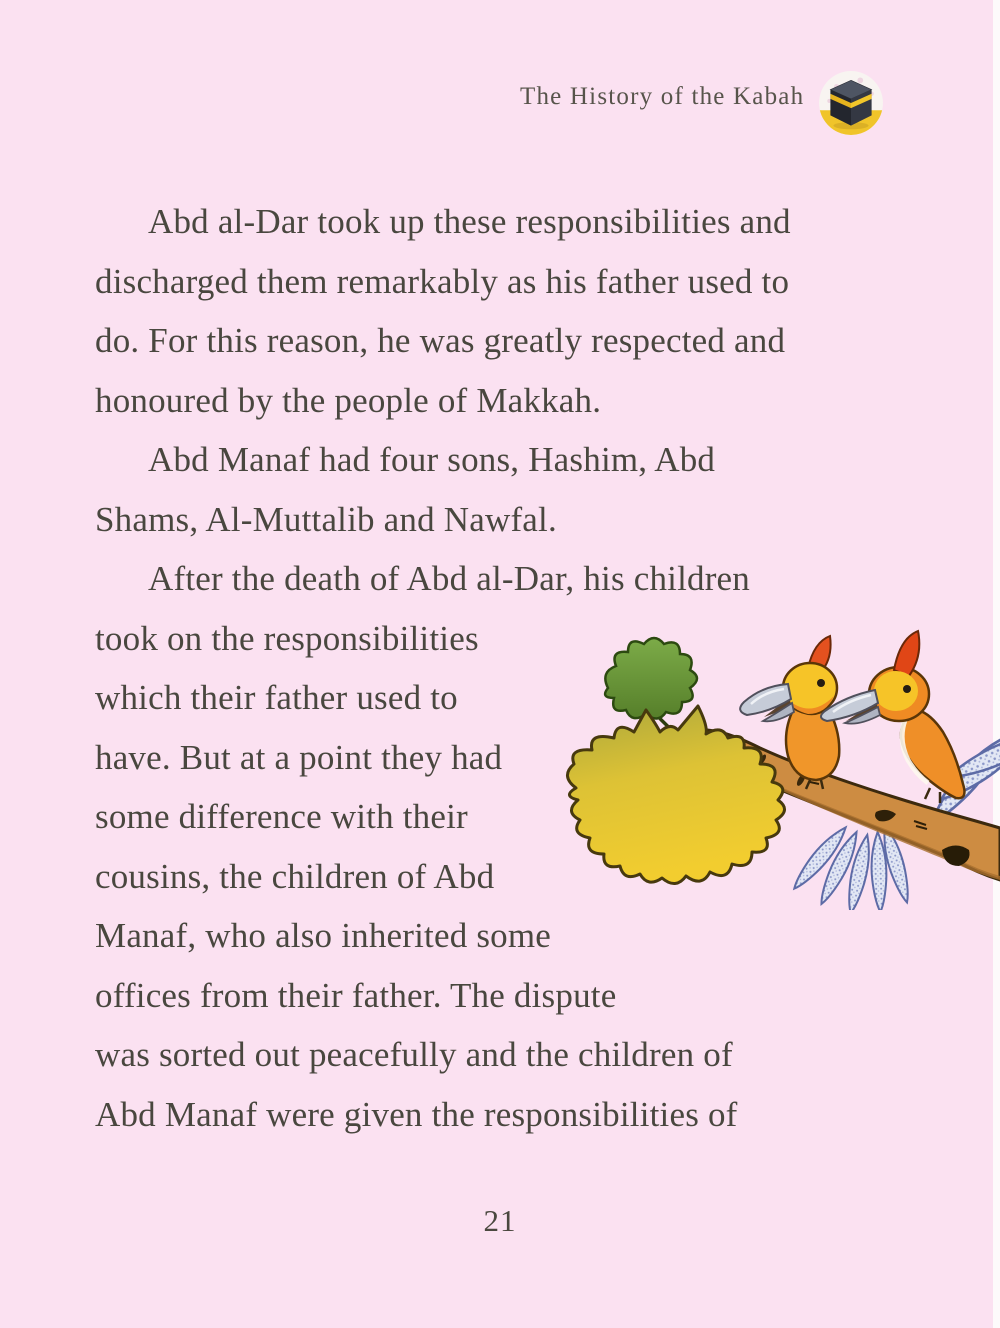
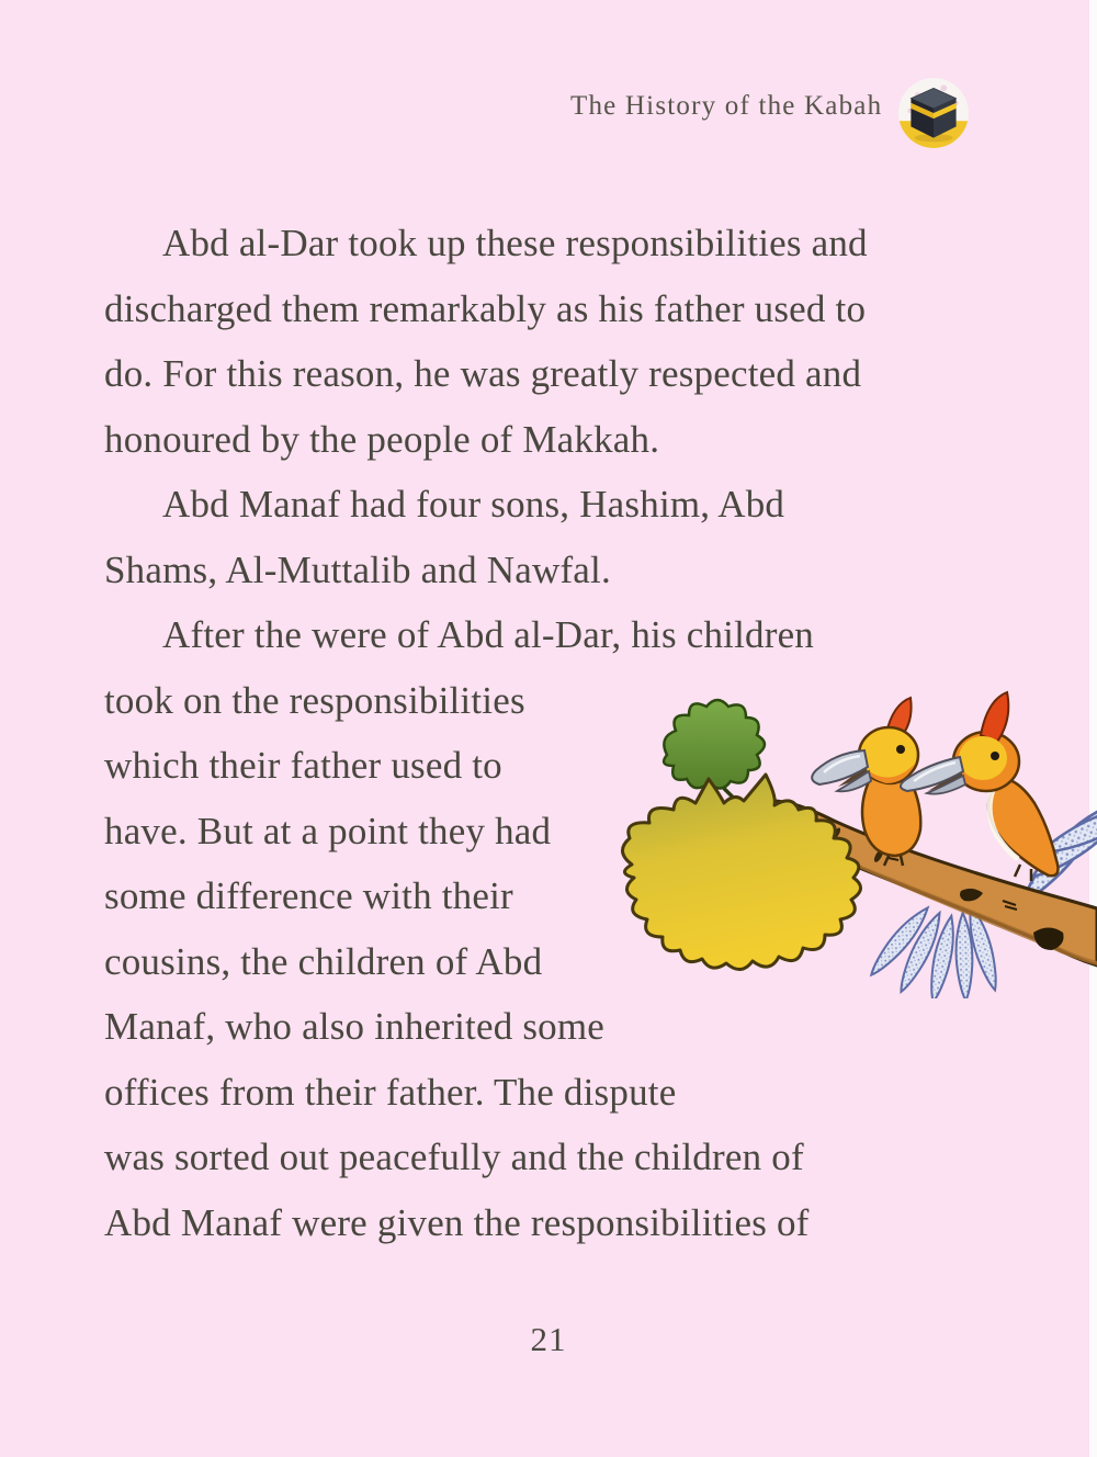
  The History of the Kabah
  Abd al-Dar took up these responsibilities and
  discharged them remarkably as his father used to
  do. For this reason, he was greatly respected and
  honoured by the people of Makkah.
  Abd Manaf had four sons, Hashim, Abd
  Shams, Al-Muttalib and Nawfal.
- After the death of Abd al-Dar, his children
+ After the were of Abd al-Dar, his children
  took on the responsibilities
  which their father used to
  have. But at a point they had
  some difference with their
  cousins, the children of Abd
  Manaf, who also inherited some
  offices from their father. The dispute
  was sorted out peacefully and the children of
  Abd Manaf were given the responsibilities of
  21
